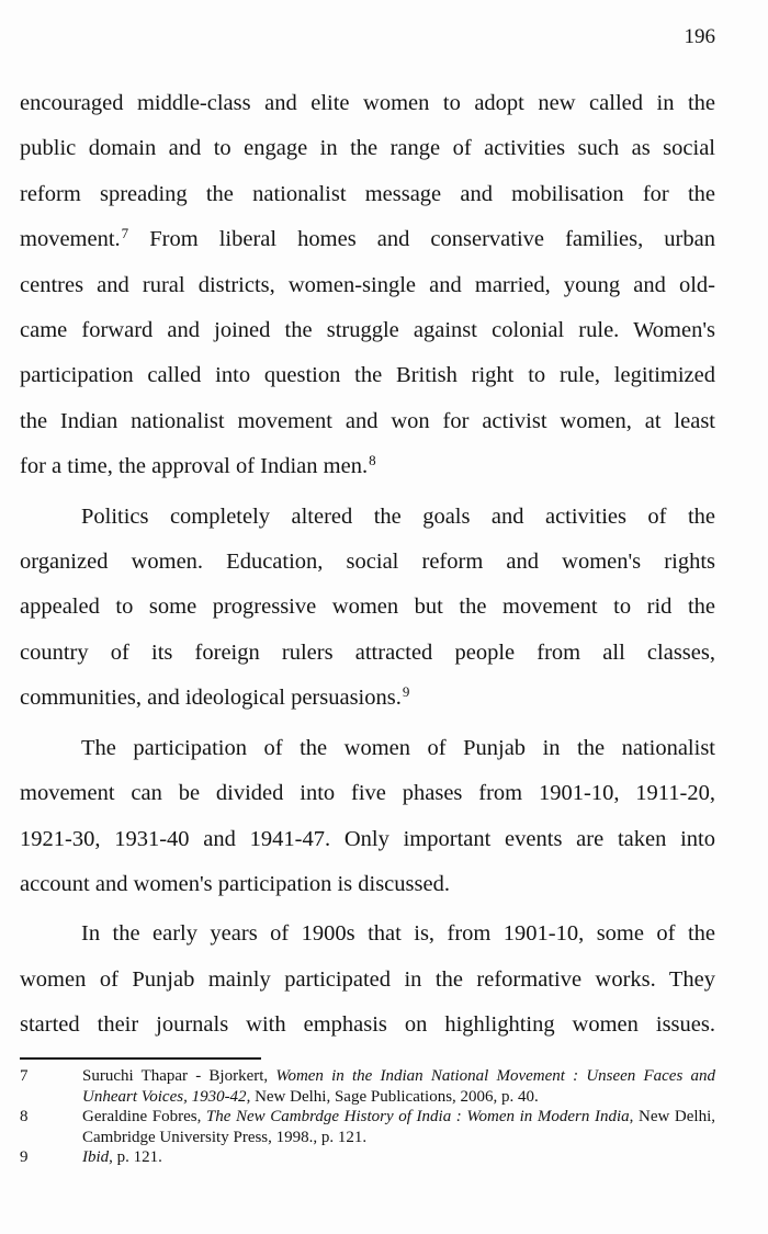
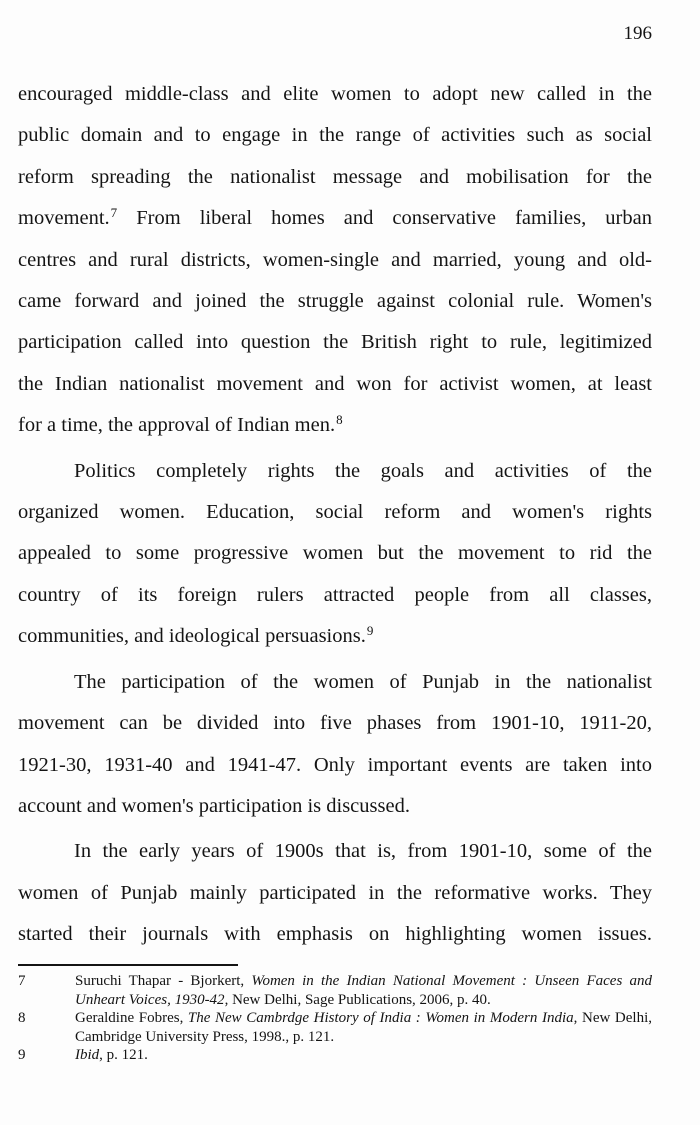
  196
  encouraged middle-class and elite women to adopt new called in the
  public domain and to engage in the range of activities such as social
  reform spreading the nationalist message and mobilisation for the
  movement.7 From liberal homes and conservative families, urban
  centres and rural districts, women-single and married, young and old-
  came forward and joined the struggle against colonial rule. Women's
  participation called into question the British right to rule, legitimized
  the Indian nationalist movement and won for activist women, at least
  for a time, the approval of Indian men.8
- Politics completely altered the goals and activities of the
+ Politics completely rights the goals and activities of the
  organized women. Education, social reform and women's rights
  appealed to some progressive women but the movement to rid the
  country of its foreign rulers attracted people from all classes,
  communities, and ideological persuasions.9
  The participation of the women of Punjab in the nationalist
  movement can be divided into five phases from 1901-10, 1911-20,
  1921-30, 1931-40 and 1941-47. Only important events are taken into
  account and women's participation is discussed.
  In the early years of 1900s that is, from 1901-10, some of the
  women of Punjab mainly participated in the reformative works. They
  started their journals with emphasis on highlighting women issues.
  7
  Suruchi Thapar - Bjorkert, Women in the Indian National Movement : Unseen Faces and
  Unheart Voices, 1930-42, New Delhi, Sage Publications, 2006, p. 40.
  8
  Geraldine Fobres, The New Cambrdge History of India : Women in Modern India, New Delhi,
  Cambridge University Press, 1998., p. 121.
  9
  Ibid, p. 121.
